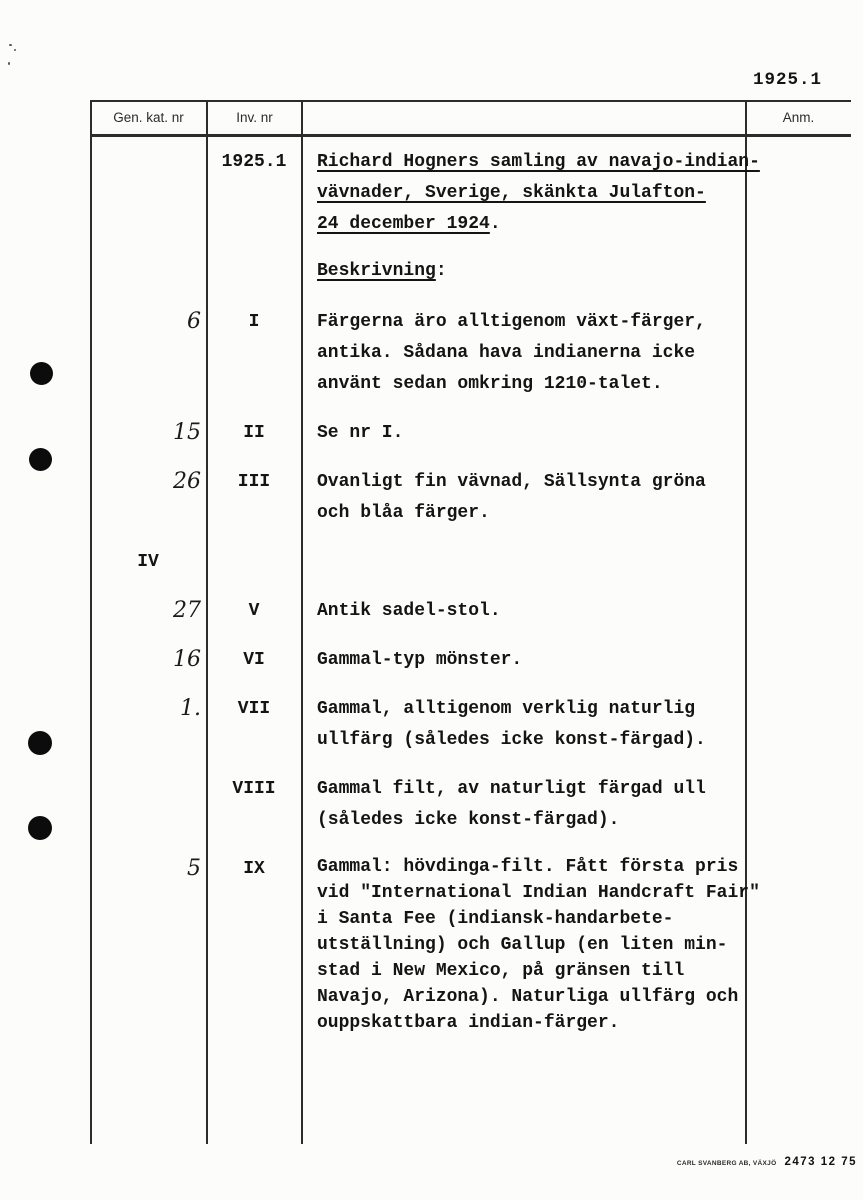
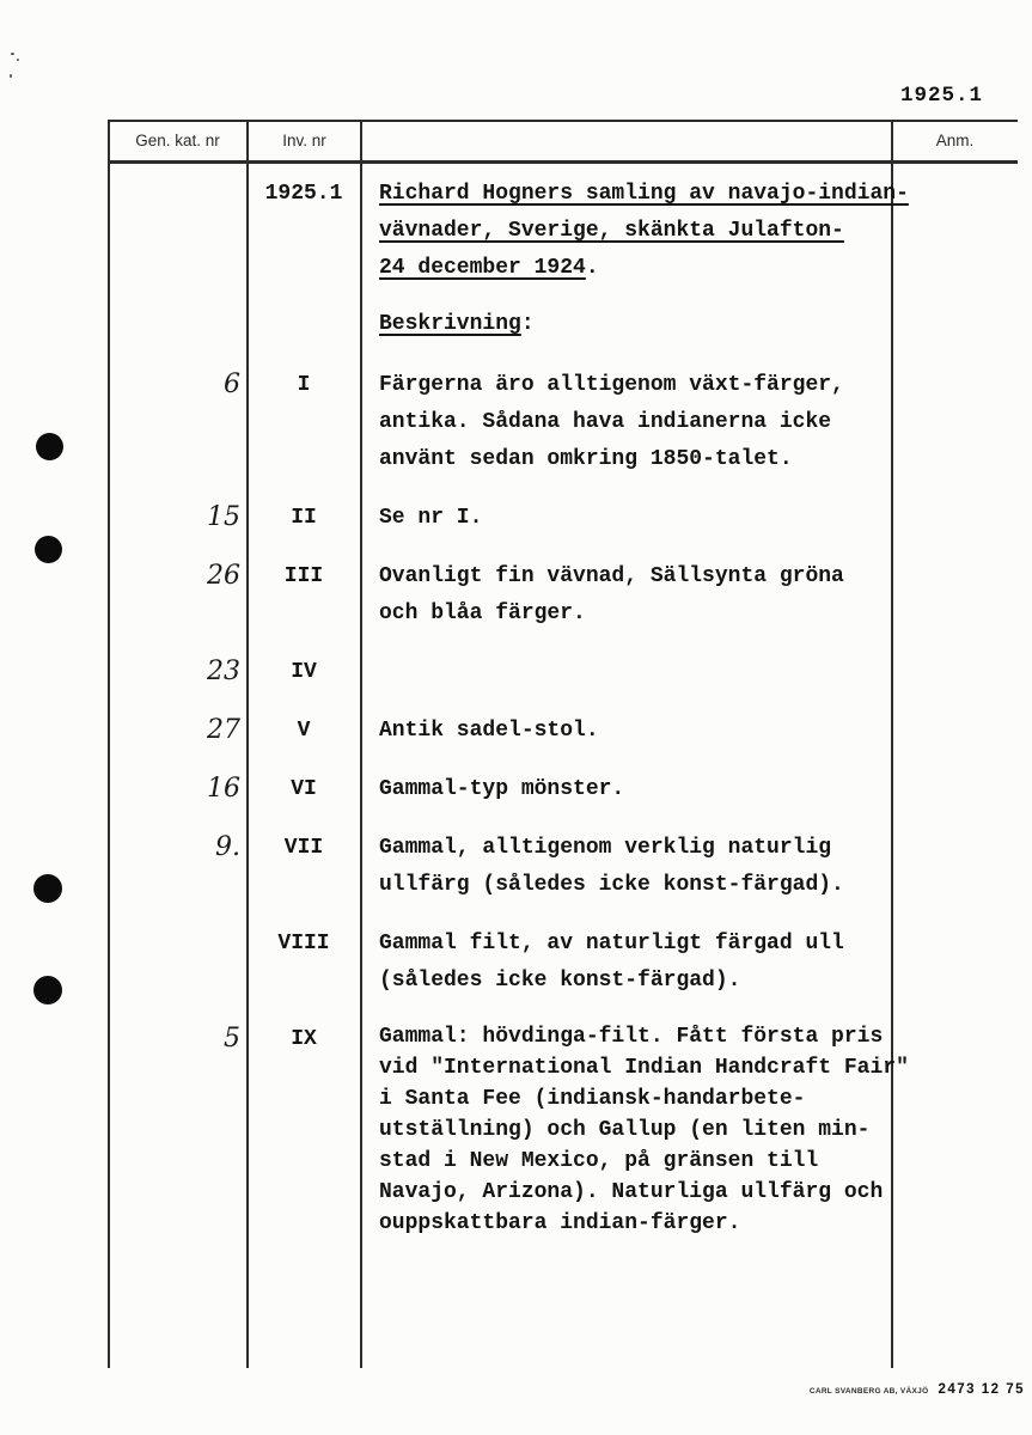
  1925.1
  Gen. kat. nr
  Inv. nr
  Anm.
  1925.1
  Richard Hogners samling av navajo-indian-
  vävnader, Sverige, skänkta Julafton-
  24 december 1924.
  Beskrivning:
  6
  I
  Färgerna äro alltigenom växt-färger,
  antika. Sådana hava indianerna icke
- använt sedan omkring 1210-talet.
+ använt sedan omkring 1850-talet.
  15
  II
  Se nr I.
  26
  III
  Ovanligt fin vävnad, Sällsynta gröna
  och blåa färger.
+ 23
  IV
  27
  V
  Antik sadel-stol.
  16
  VI
  Gammal-typ mönster.
- 1.
+ 9.
  VII
  Gammal, alltigenom verklig naturlig
  ullfärg (således icke konst-färgad).
  VIII
  Gammal filt, av naturligt färgad ull
  (således icke konst-färgad).
  5
  IX
  Gammal: hövdinga-filt. Fått första pris
  vid "International Indian Handcraft Fair"
  i Santa Fee (indiansk-handarbete-
  utställning) och Gallup (en liten min-
  stad i New Mexico, på gränsen till
  Navajo, Arizona). Naturliga ullfärg och
  ouppskattbara indian-färger.
  2473 12 75
